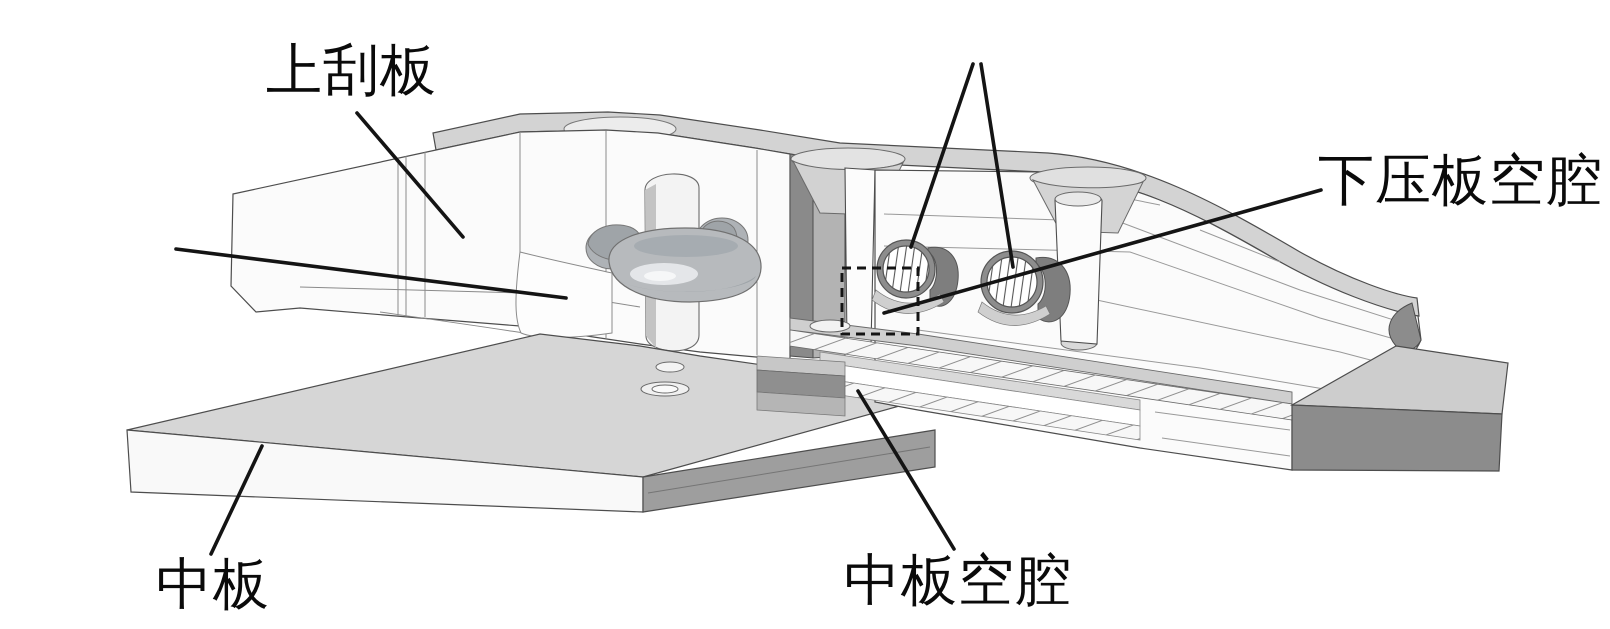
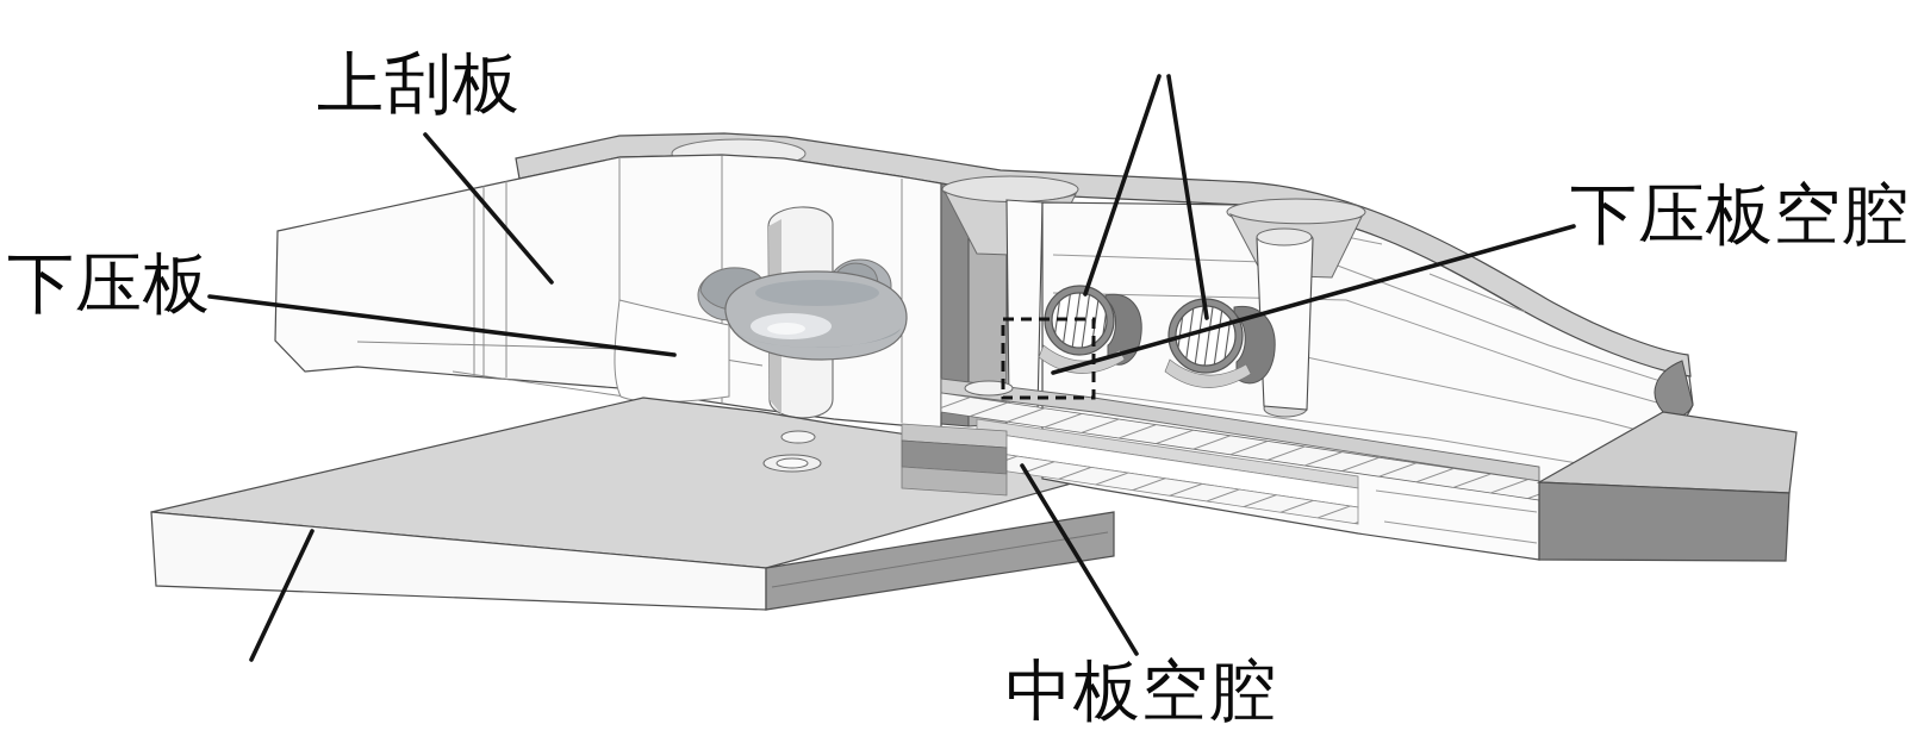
  上刮板
+ 下压板
  下压板空腔
- 中板
  中板空腔
